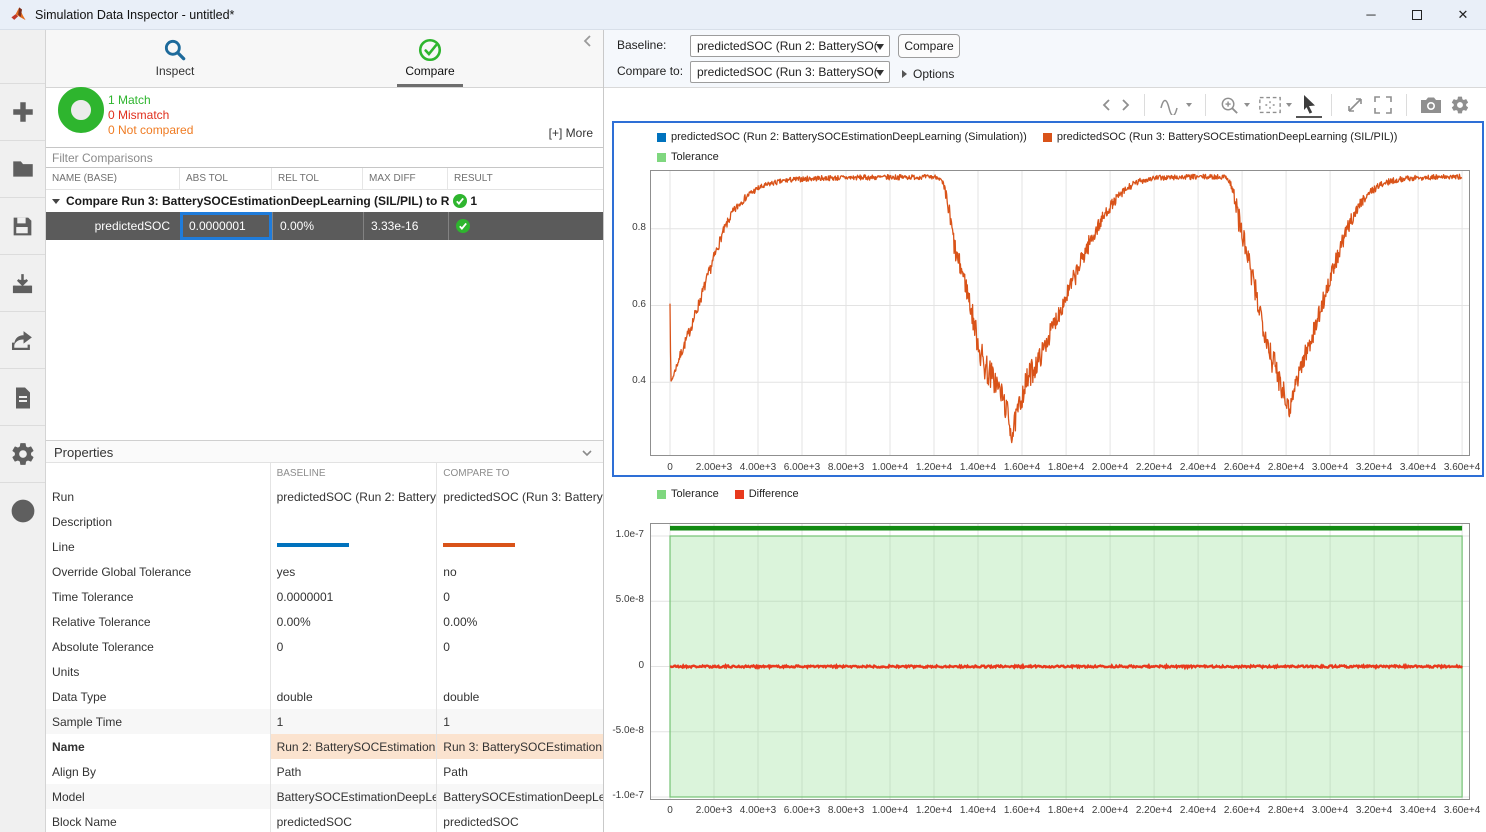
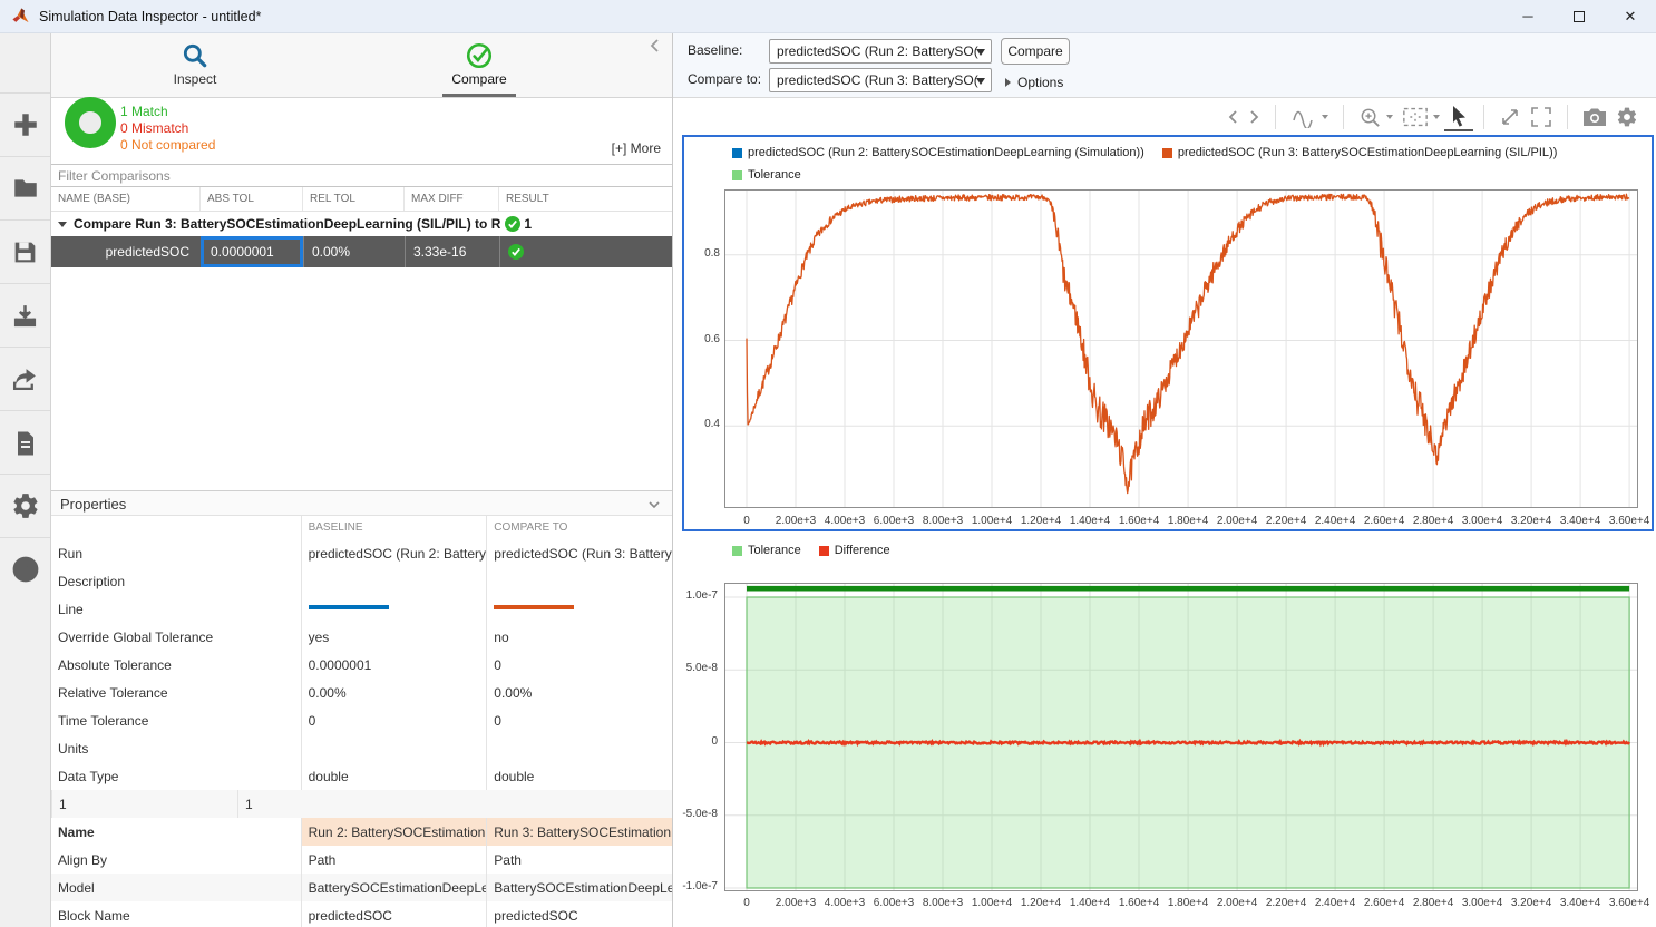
  Simulation Data Inspector - untitled*
  ─
  ✕
  Inspect
  Compare
  1 Match
  0 Mismatch
  0 Not compared
  [+] More
  Filter Comparisons
  NAME (BASE)
  ABS TOL
  REL TOL
  MAX DIFF
  RESULT
  Compare Run 3: BatterySOCEstimationDeepLearning (SIL/PIL) to R
  1
  predictedSOC
  0.0000001
  0.00%
  3.33e-16
  Properties
  BASELINE
  COMPARE TO
  Run
  Description
  Line
  Override Global Tolerance
  yes
  no
- Time Tolerance
+ Absolute Tolerance
  0.0000001
  0
  Relative Tolerance
  0.00%
  0.00%
- Absolute Tolerance
+ Time Tolerance
  0
  0
  Units
  Data Type
  double
  double
- Sample Time
  1
  1
  Name
  Align By
  Path
  Path
  Model
  BatterySOCEstimationDeepLe
  BatterySOCEstimationDeepLe
  Block Name
  predictedSOC
  predictedSOC
  Baseline:
  predictedSOC (Run 2: BatterySO(
  Compare
  Compare to:
  predictedSOC (Run 3: BatterySO(
  Options
  predictedSOC (Run 2: BatterySOCEstimationDeepLearning (Simulation))
  predictedSOC (Run 3: BatterySOCEstimationDeepLearning (SIL/PIL))
  Tolerance
  0.8
  0.6
  0.4
  0
  2.00e+3
  4.00e+3
  6.00e+3
  8.00e+3
  1.00e+4
  1.20e+4
  1.40e+4
  1.60e+4
  1.80e+4
  2.00e+4
  2.20e+4
  2.40e+4
  2.60e+4
  2.80e+4
  3.00e+4
  3.20e+4
  3.40e+4
  3.60e+4
  Tolerance
  Difference
  1.0e-7
  5.0e-8
  0
  -5.0e-8
  -1.0e-7
  0
  2.00e+3
  4.00e+3
  6.00e+3
  8.00e+3
  1.00e+4
  1.20e+4
  1.40e+4
  1.60e+4
  1.80e+4
  2.00e+4
  2.20e+4
  2.40e+4
  2.60e+4
  2.80e+4
  3.00e+4
  3.20e+4
  3.40e+4
  3.60e+4
